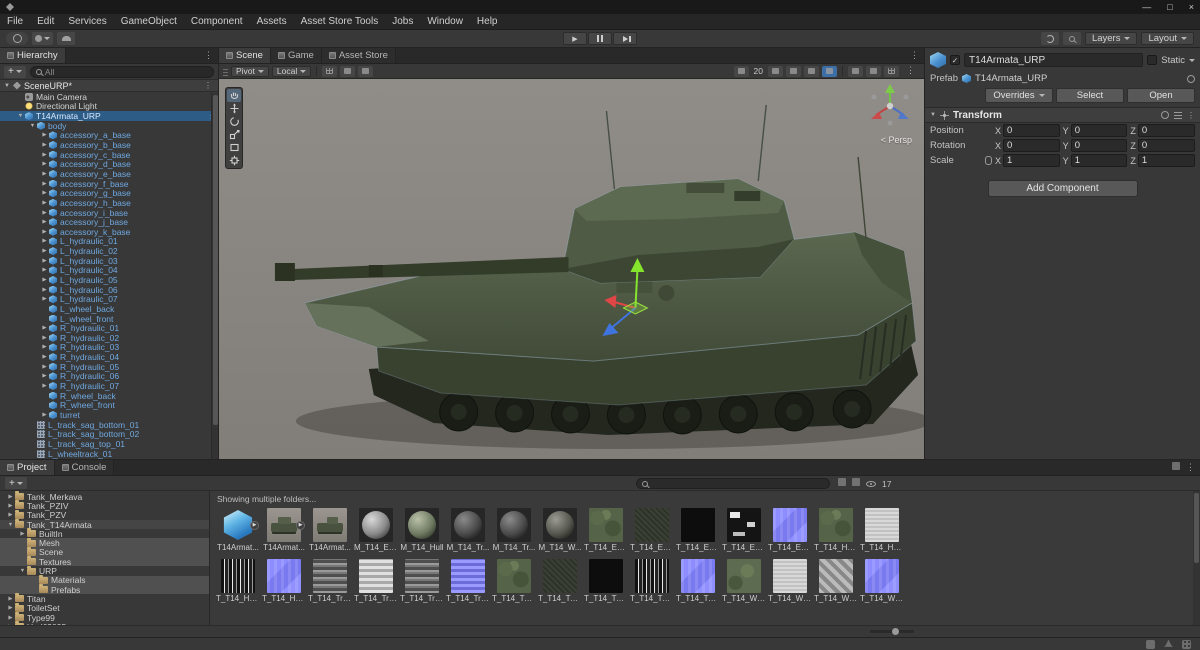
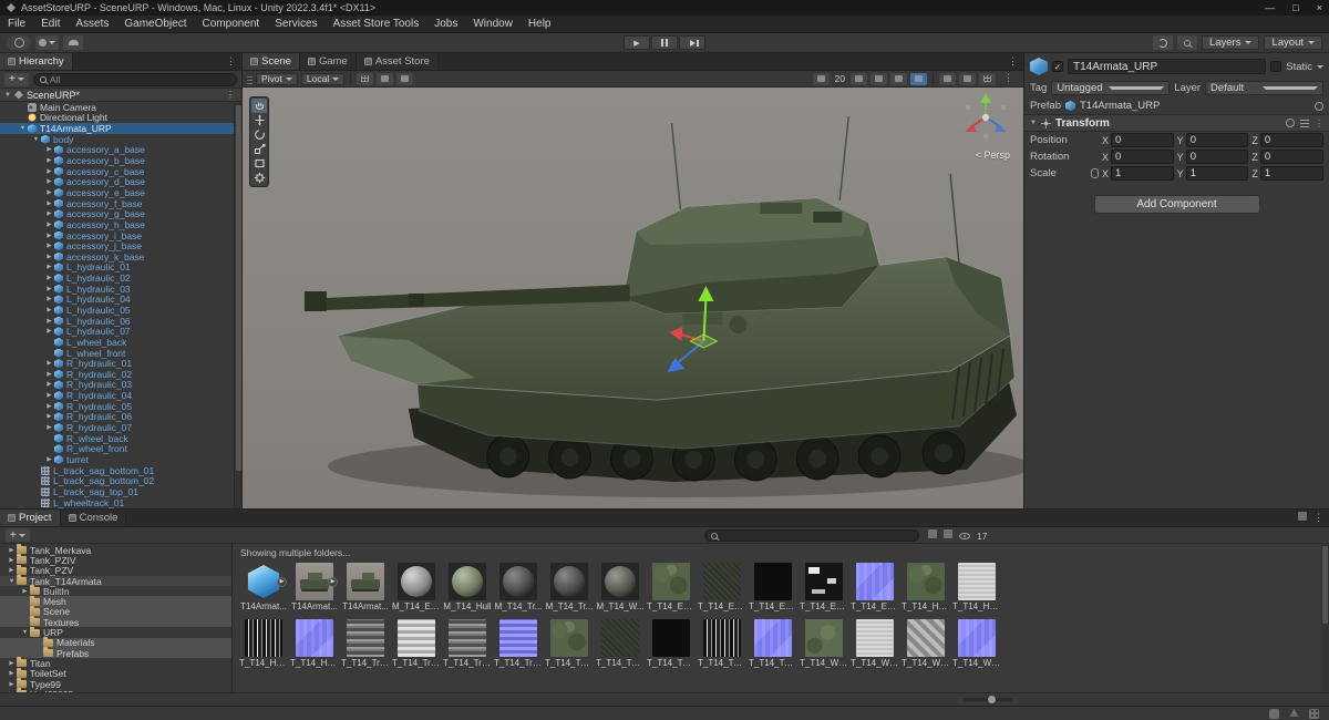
+ AssetStoreURP - SceneURP - Windows, Mac, Linux - Unity 2022.3.4f1* <DX11>
  —
  □
  ×
  File
  Edit
- Services
+ Assets
  GameObject
  Component
- Assets
+ Services
  Asset Store Tools
  Jobs
  Window
  Help
  Layers
  Layout
  Hierarchy
  ⋮
  +
  All
  SceneURP*
  ⋮
  Main Camera
  Directional Light
  T14Armata_URP
  body
  accessory_a_base
  accessory_b_base
  accessory_c_base
  accessory_d_base
  accessory_e_base
  accessory_f_base
  accessory_g_base
  accessory_h_base
  accessory_i_base
  accessory_j_base
  accessory_k_base
  L_hydraulic_01
  L_hydraulic_02
  L_hydraulic_03
  L_hydraulic_04
  L_hydraulic_05
  L_hydraulic_06
  L_hydraulic_07
  L_wheel_back
  L_wheel_front
  R_hydraulic_01
  R_hydraulic_02
  R_hydraulic_03
  R_hydraulic_04
  R_hydraulic_05
  R_hydraulic_06
  R_hydraulic_07
  R_wheel_back
  R_wheel_front
  turret
  L_track_sag_bottom_01
  L_track_sag_bottom_02
  L_track_sag_top_01
  L_wheeltrack_01
  Scene
  Game
  Asset Store
  ⋮
  Pivot
  Local
  20
  ⋮
  < Persp
  ✓
  T14Armata_URP
  Static
+ Tag
+ Untagged
+ Layer
+ Default
  Prefab
  T14Armata_URP
- Overrides
- Select
- Open
  Transform
  ⋮
  Position
  X
  0
  Y
  0
  Z
  0
  Rotation
  X
  0
  Y
  0
  Z
  0
  Scale
  X
  1
  Y
  1
  Z
  1
  Add Component
  Project
  Console
  ⋮
  +
  17
  Tank_Merkava
  Tank_PZIV
  Tank_PZV
  Tank_T14Armata
  BuiltIn
  Mesh
  Scene
  Textures
  URP
  Materials
  Prefabs
  Titan
  ToiletSet
  Type99
  Showing multiple folders...
  T14Armat...
  T14Armat...
  T14Armat...
  M_T14_Eq..
  M_T14_Hull
  M_T14_Tr...
  M_T14_Tr...
  M_T14_W...
  T_T14_Equ.
  T_T14_Equ.
  T_T14_Equ.
  T_T14_Equ.
  T_T14_Equ.
  T_T14_Hull.
  T_T14_Hull.
  T_T14_Hull.
  T_T14_Hull.
  T_T14_Tra..
  T_T14_Tra..
  T_T14_Tra..
  T_T14_Tra..
  T_T14_Tur..
  T_T14_Tur..
  T_T14_Tur..
  T_T14_Tur..
  T_T14_Tur..
  T_T14_Wh..
  T_T14_Wh..
  T_T14_Wh..
  T_T14_Wh..
